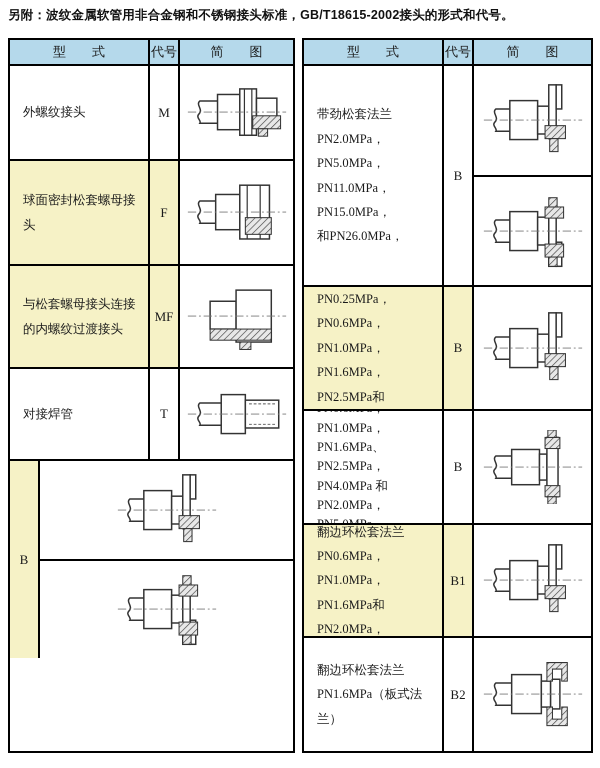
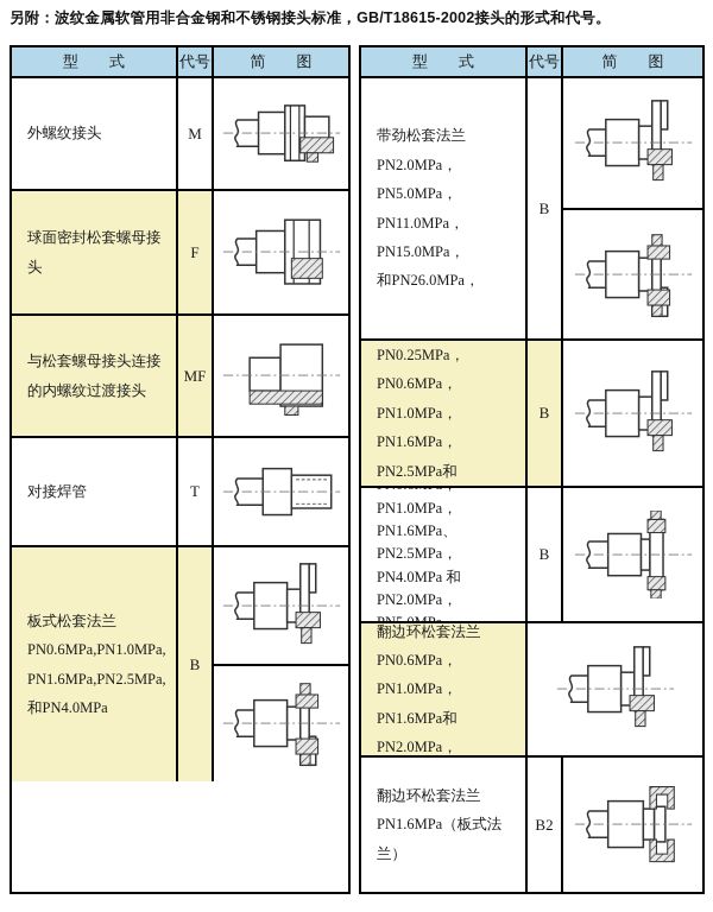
  另附：波纹金属软管用非合金钢和不锈钢接头标准，GB/T18615-2002接头的形式和代号。
  型 式
  代号
  简 图
  外螺纹接头
  M
  球面密封松套螺母接头
  F
  与松套螺母接头连接的内螺纹过渡接头
  MF
  对接焊管
  T
+ 板式松套法兰
+ PN0.6MPa,PN1.0MPa,
+ PN1.6MPa,PN2.5MPa,
+ 和PN4.0MPa
  B
  型 式
  代号
  简 图
  带劲松套法兰
  PN2.0MPa，PN5.0MPa，
  PN11.0MPa，PN15.0MPa，
  和PN26.0MPa，
  B
  PN0.25MPa，PN0.6MPa，
  PN1.0MPa，PN1.6MPa，
  B
  PN1.0MPa，PN1.6MPa、
  PN2.5MPa，PN4.0MPa 和
  B
  翻边环松套法兰
  PN0.6MPa，PN1.0MPa，
  PN1.6MPa和PN2.0MPa，
- B1
  翻边环松套法兰
  PN1.6MPa（板式法兰）
  B2
